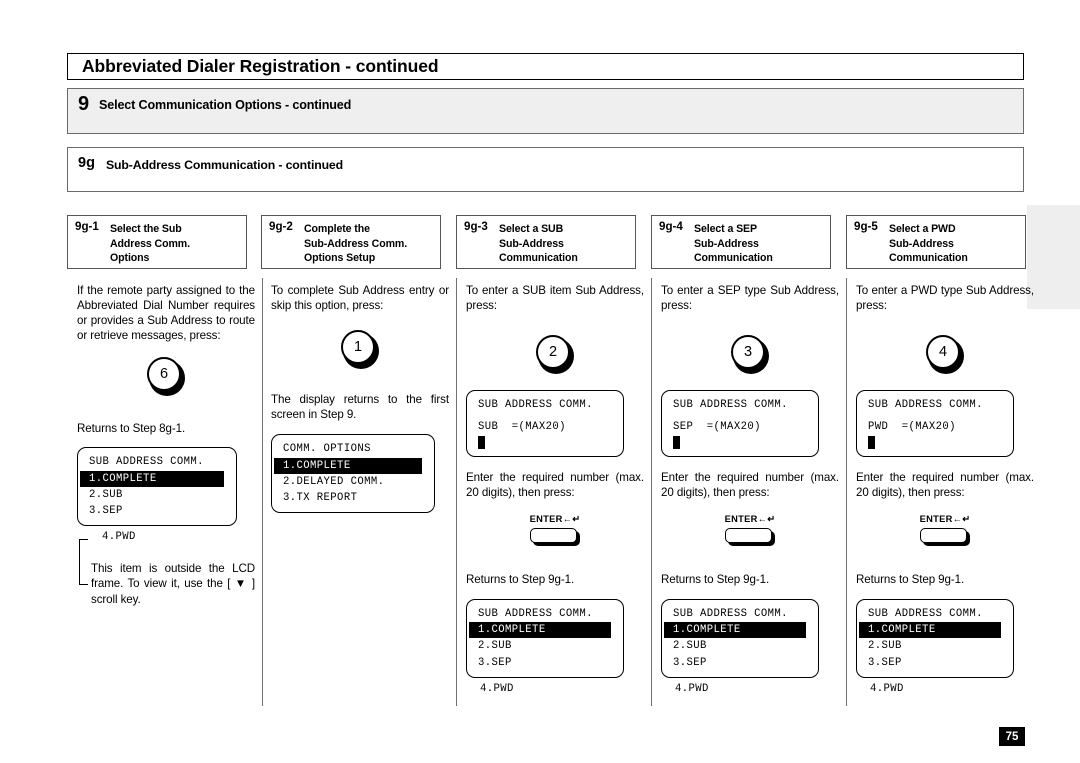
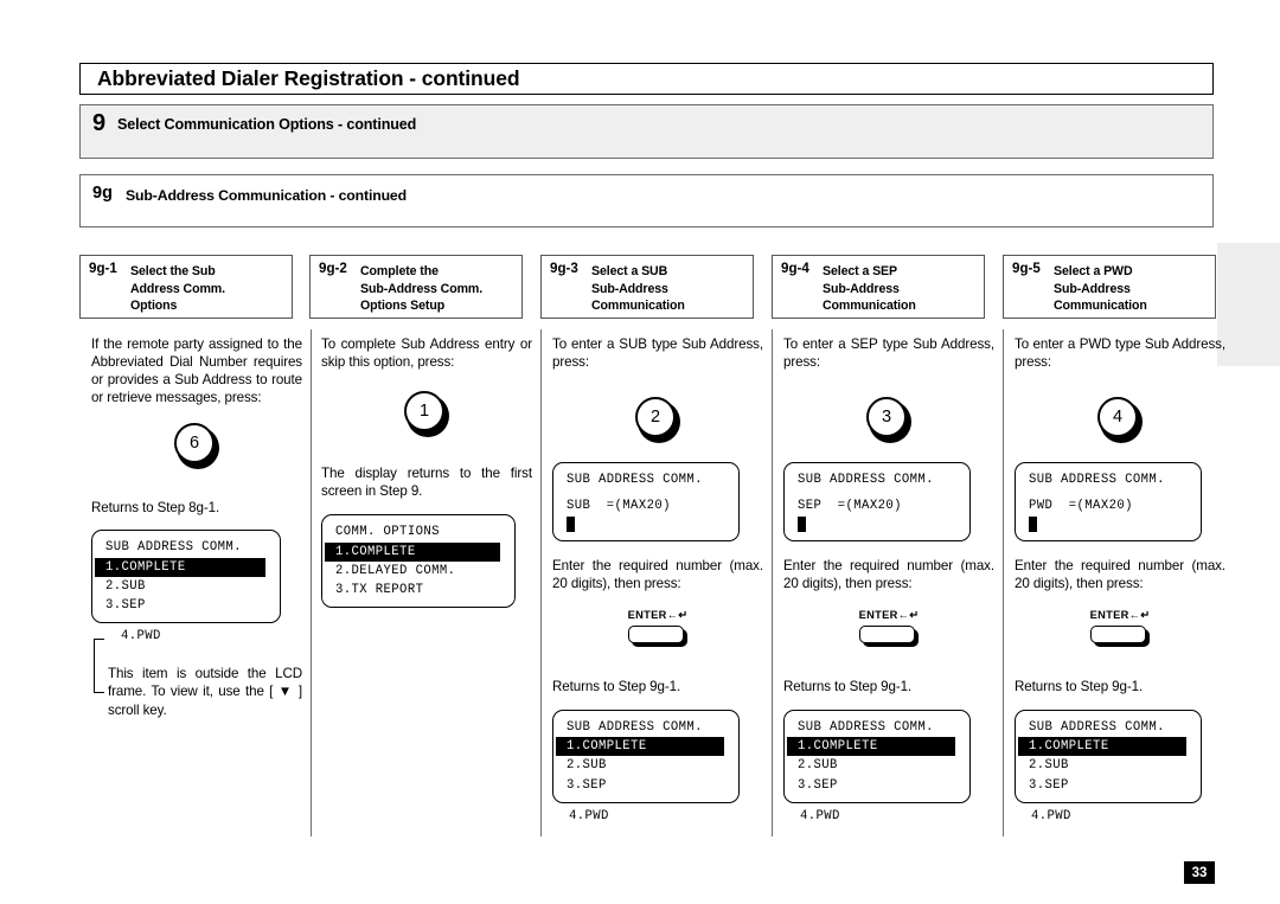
  Abbreviated Dialer Registration - continued
  9
  Select Communication Options - continued
  9g
  Sub-Address Communication - continued
  9g-1
  Select the Sub
  Address Comm.
  Options
  9g-2
  Complete the
  Sub-Address Comm.
  Options Setup
  9g-3
  Select a SUB
  Sub-Address
  Communication
  9g-4
  Select a SEP
  Sub-Address
  Communication
  9g-5
  Select a PWD
  Sub-Address
  Communication
  If the remote party assigned to the Abbreviated Dial Number requires or provides a Sub Address to route or retrieve messages, press:
  6
  Returns to Step 8g-1.
  SUB ADDRESS COMM.
  1.COMPLETE
  2.SUB
  3.SEP
  4.PWD
  This item is outside the LCD frame. To view it, use the [ ▼ ] scroll key.
  To complete Sub Address entry or skip this option, press:
  1
  The display returns to the first screen in Step 9.
  COMM. OPTIONS
  1.COMPLETE
  2.DELAYED COMM.
  3.TX REPORT
- To enter a SUB item Sub Address, press:
+ To enter a SUB type Sub Address, press:
  2
  SUB ADDRESS COMM.
  SUB =(MAX20)
  Enter the required number (max. 20 digits), then press:
  ENTER←↵
  Returns to Step 9g-1.
  SUB ADDRESS COMM.
  1.COMPLETE
  2.SUB
  3.SEP
  4.PWD
  To enter a SEP type Sub Address, press:
  3
  SUB ADDRESS COMM.
  SEP =(MAX20)
  Enter the required number (max. 20 digits), then press:
  ENTER←↵
  Returns to Step 9g-1.
  SUB ADDRESS COMM.
  1.COMPLETE
  2.SUB
  3.SEP
  4.PWD
  To enter a PWD type Sub Address, press:
  4
  SUB ADDRESS COMM.
  PWD =(MAX20)
  Enter the required number (max. 20 digits), then press:
  ENTER←↵
  Returns to Step 9g-1.
  SUB ADDRESS COMM.
  1.COMPLETE
  2.SUB
  3.SEP
  4.PWD
- 75
+ 33
